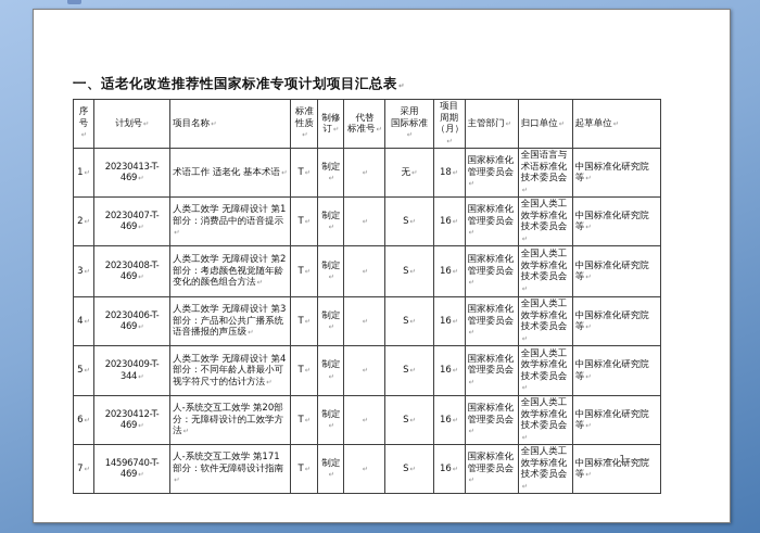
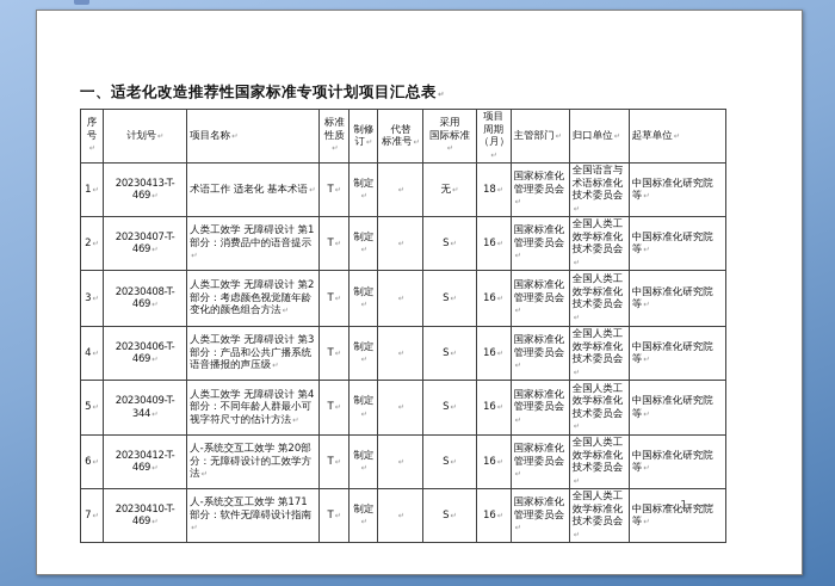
  一、适老化改造推荐性国家标准专项计划项目汇总表
  序号	计划号	项目名称	标准 性质	制修 订	代替 标准号	采用 国际标准	项目 周期 （月）	主管部门	归口单位	起草单位
  1	20230413-T-469	术语工作 适老化 基本术语	T	制定		无	18	国家标准化管理委员会	全国语言与术语标准化技术委员会	中国标准化研究院等
  2	20230407-T-469	人类工效学 无障碍设计 第1部分：消费品中的语音提示	T	制定		S	16	国家标准化管理委员会	全国人类工效学标准化技术委员会	中国标准化研究院等
  3	20230408-T-469	人类工效学 无障碍设计 第2部分：考虑颜色视觉随年龄变化的颜色组合方法	T	制定		S	16	国家标准化管理委员会	全国人类工效学标准化技术委员会	中国标准化研究院等
  4	20230406-T-469	人类工效学 无障碍设计 第3部分：产品和公共广播系统语音播报的声压级	T	制定		S	16	国家标准化管理委员会	全国人类工效学标准化技术委员会	中国标准化研究院等
  5	20230409-T-344	人类工效学 无障碍设计 第4部分：不同年龄人群最小可视字符尺寸的估计方法	T	制定		S	16	国家标准化管理委员会	全国人类工效学标准化技术委员会	中国标准化研究院等
  6	20230412-T-469	人-系统交互工效学 第20部分：无障碍设计的工效学方法	T	制定		S	16	国家标准化管理委员会	全国人类工效学标准化技术委员会	中国标准化研究院等
- 7	14596740-T-469	人-系统交互工效学 第171部分：软件无障碍设计指南	T	制定		S	16	国家标准化管理委员会	全国人类工效学标准化技术委员会	中国标准化研究院等
+ 7	20230410-T-469	人-系统交互工效学 第171部分：软件无障碍设计指南	T	制定		S	16	国家标准化管理委员会	全国人类工效学标准化技术委员会	中国标准化研究院等
  — 1 —
